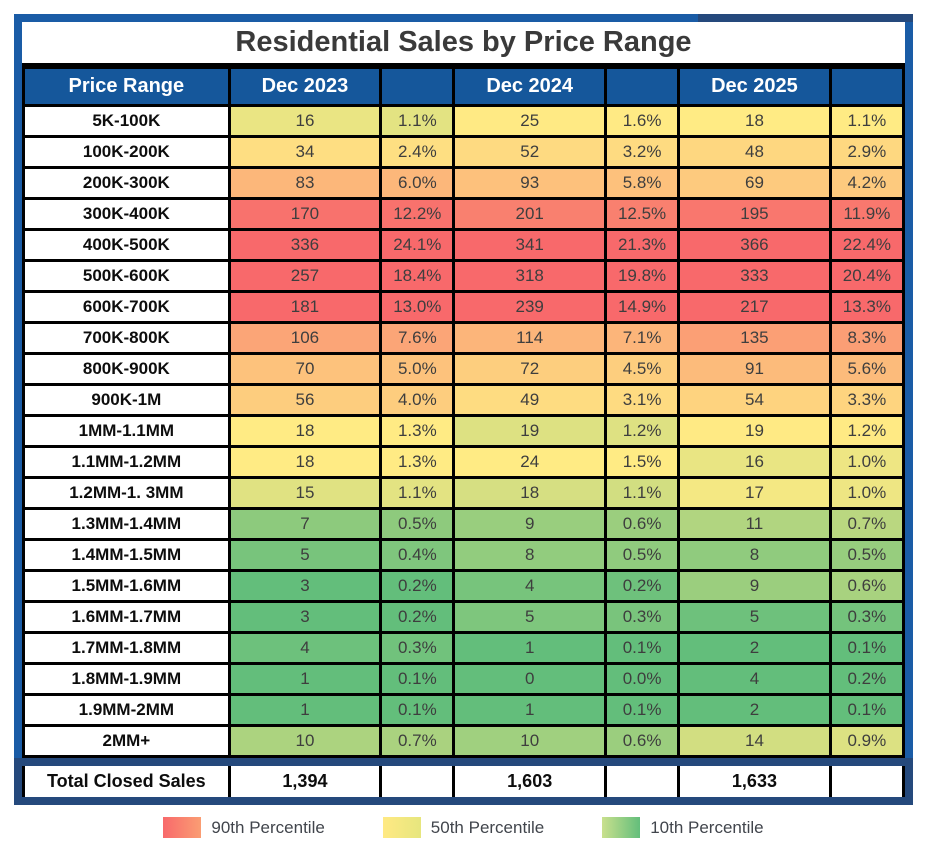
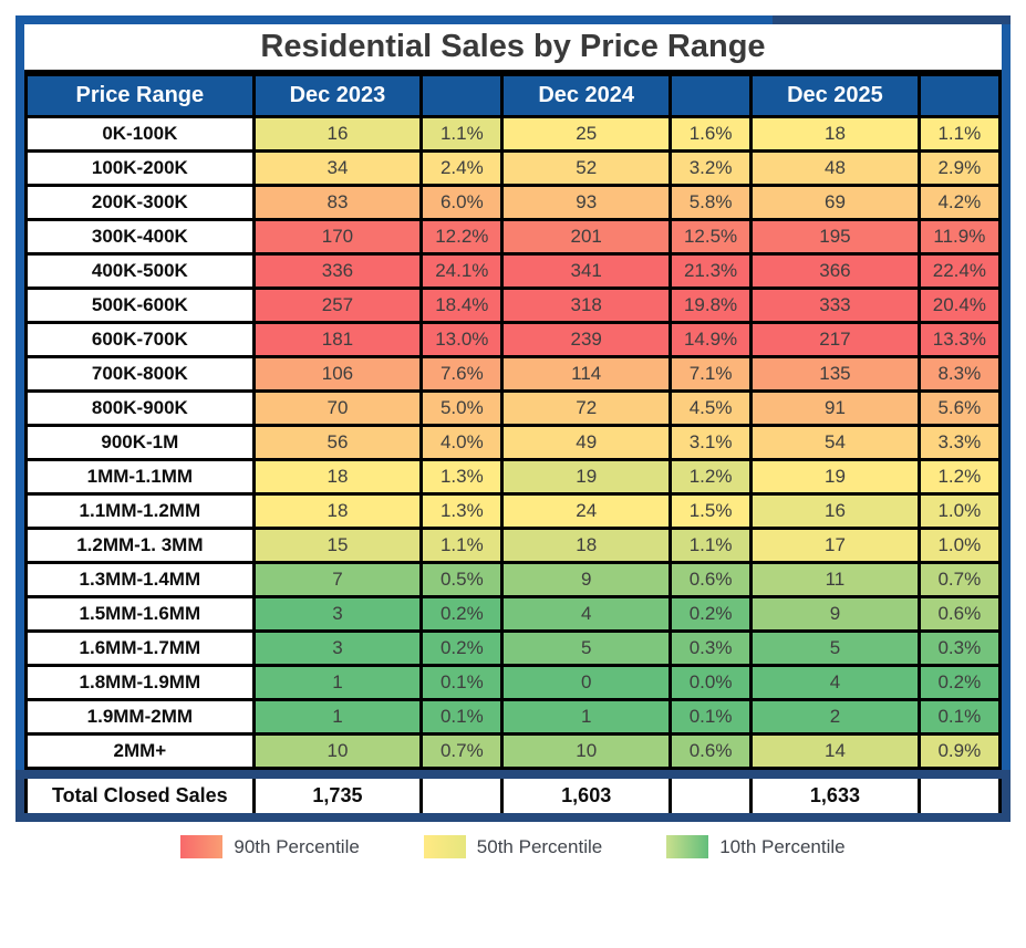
  Residential Sales by Price Range
  Price Range	Dec 2023		Dec 2024		Dec 2025
- 5K-100K	16	1.1%	25	1.6%	18	1.1%
+ 0K-100K	16	1.1%	25	1.6%	18	1.1%
  100K-200K	34	2.4%	52	3.2%	48	2.9%
  200K-300K	83	6.0%	93	5.8%	69	4.2%
  300K-400K	170	12.2%	201	12.5%	195	11.9%
  400K-500K	336	24.1%	341	21.3%	366	22.4%
  500K-600K	257	18.4%	318	19.8%	333	20.4%
  600K-700K	181	13.0%	239	14.9%	217	13.3%
  700K-800K	106	7.6%	114	7.1%	135	8.3%
  800K-900K	70	5.0%	72	4.5%	91	5.6%
  900K-1M	56	4.0%	49	3.1%	54	3.3%
  1MM-1.1MM	18	1.3%	19	1.2%	19	1.2%
  1.1MM-1.2MM	18	1.3%	24	1.5%	16	1.0%
  1.2MM-1. 3MM	15	1.1%	18	1.1%	17	1.0%
  1.3MM-1.4MM	7	0.5%	9	0.6%	11	0.7%
- 1.4MM-1.5MM	5	0.4%	8	0.5%	8	0.5%
  1.5MM-1.6MM	3	0.2%	4	0.2%	9	0.6%
  1.6MM-1.7MM	3	0.2%	5	0.3%	5	0.3%
- 1.7MM-1.8MM	4	0.3%	1	0.1%	2	0.1%
  1.8MM-1.9MM	1	0.1%	0	0.0%	4	0.2%
  1.9MM-2MM	1	0.1%	1	0.1%	2	0.1%
  2MM+	10	0.7%	10	0.6%	14	0.9%
- Total Closed Sales	1,394		1,603		1,633
+ Total Closed Sales	1,735		1,603		1,633
  90th Percentile
  50th Percentile
  10th Percentile
